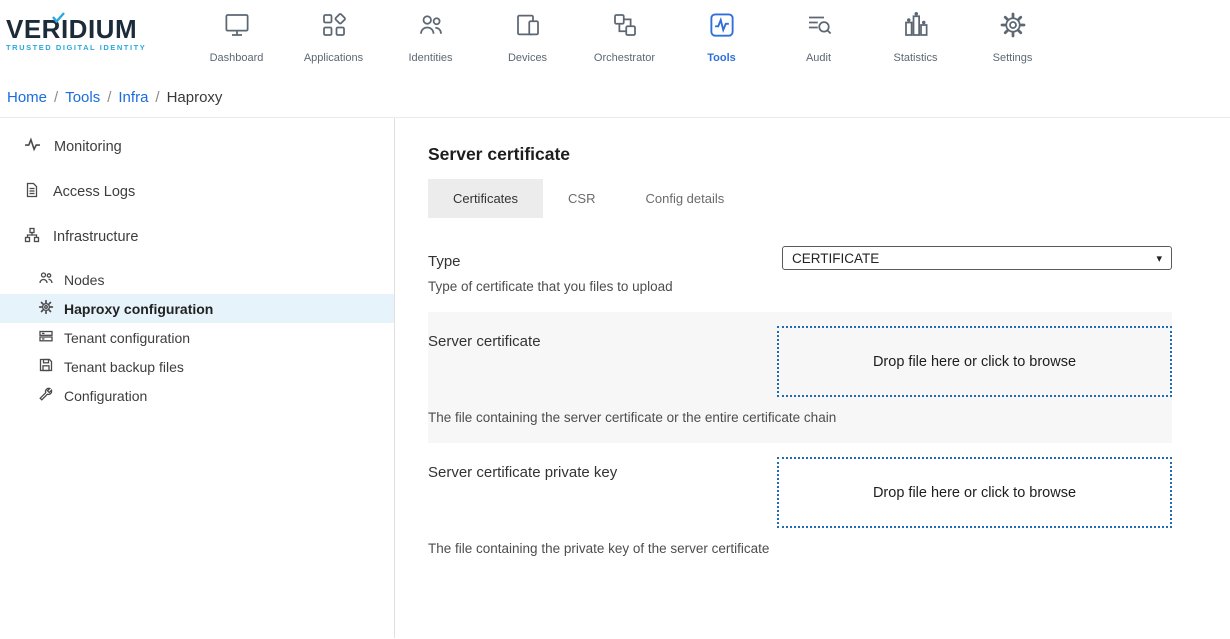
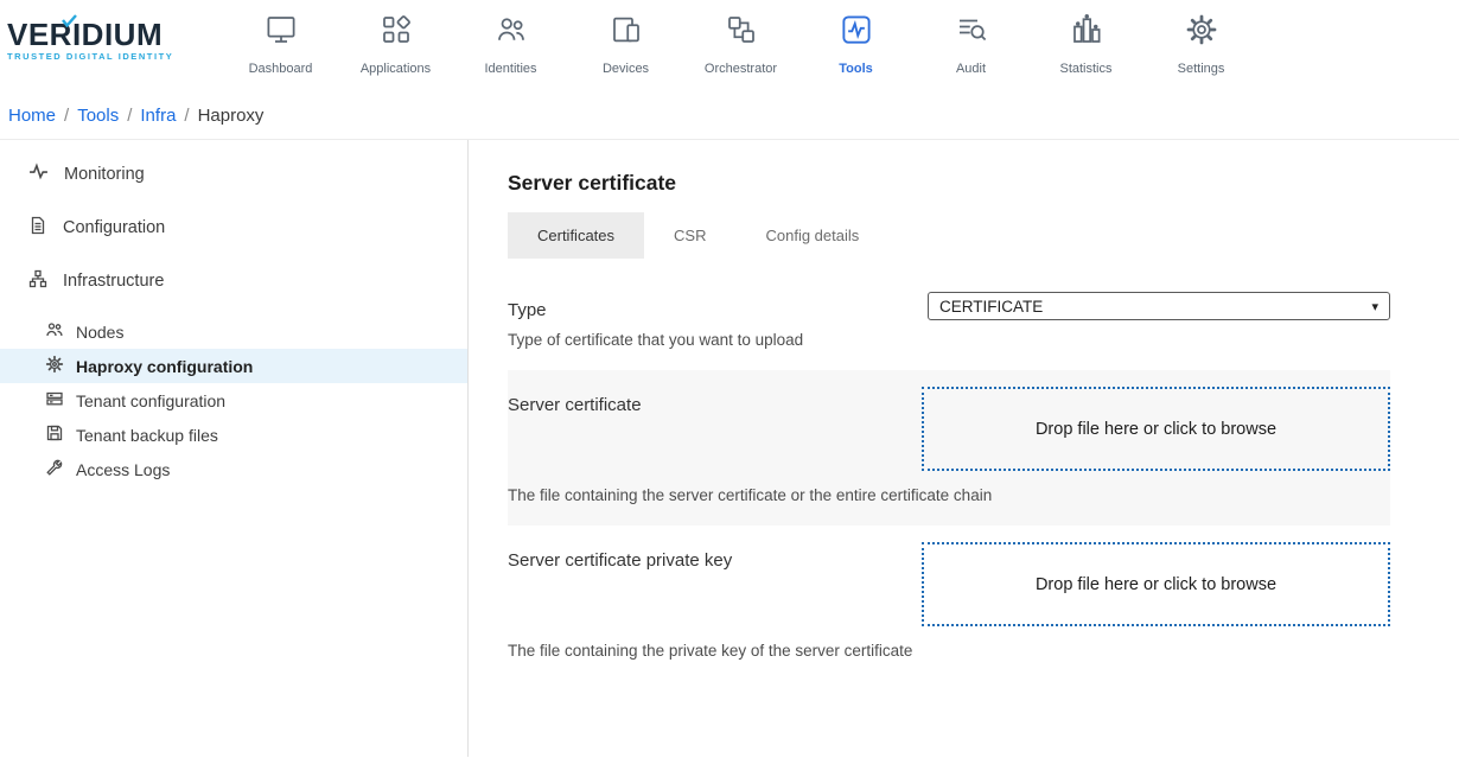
  VERIDIUM
  TRUSTED DIGITAL IDENTITY
  Dashboard
  Applications
  Identities
  Devices
  Orchestrator
  Tools
  Audit
  Statistics
  Settings
  Home
  /
  Tools
  /
  Infra
  /
  Haproxy
  Monitoring
- Access Logs
+ Configuration
  Infrastructure
  Nodes
  Haproxy configuration
  Tenant configuration
  Tenant backup files
- Configuration
+ Access Logs
  Server certificate
  Certificates
  CSR
  Config details
  Type
- Type of certificate that you files to upload
+ Type of certificate that you want to upload
  CERTIFICATE
  ▾
  Server certificate
  Drop file here or click to browse
  The file containing the server certificate or the entire certificate chain
  Server certificate private key
  Drop file here or click to browse
  The file containing the private key of the server certificate
